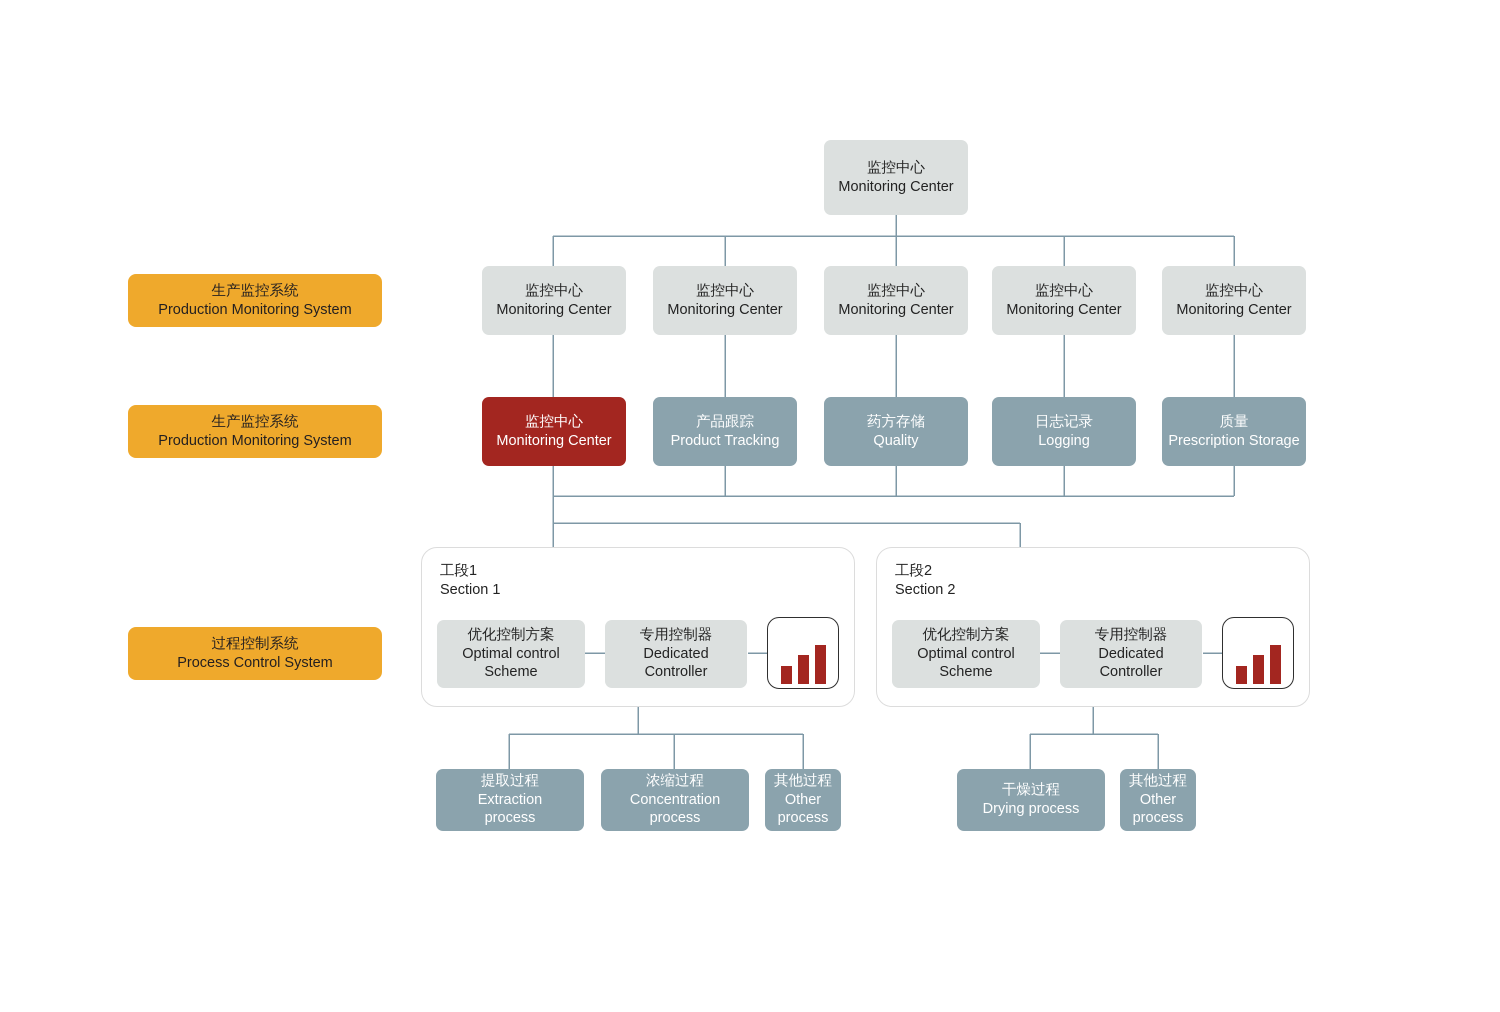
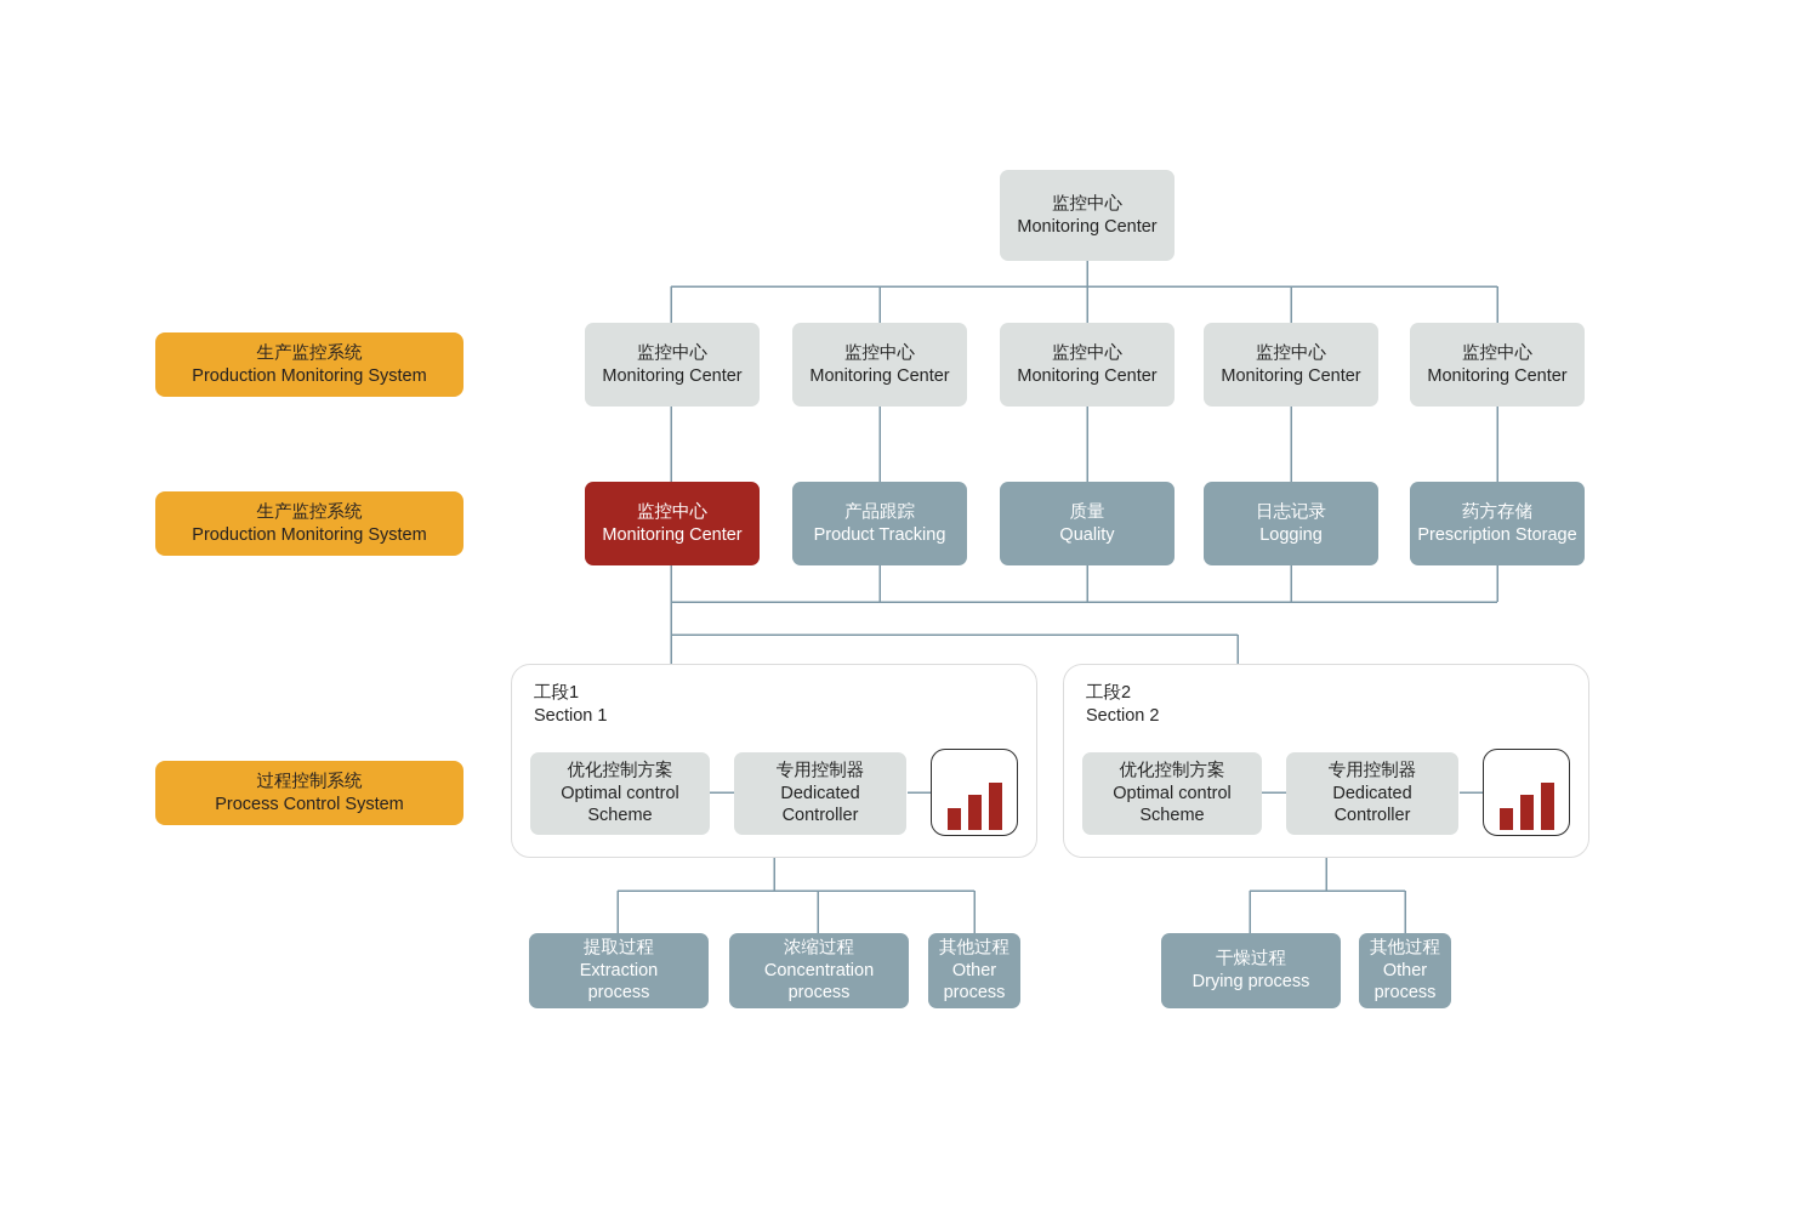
  生产监控系统
  Production Monitoring System
  生产监控系统
  Production Monitoring System
  过程控制系统
  Process Control System
  监控中心
  Monitoring Center
  监控中心
  Monitoring Center
  监控中心
  Monitoring Center
  监控中心
  Monitoring Center
  监控中心
  Monitoring Center
  监控中心
  Monitoring Center
  监控中心
  Monitoring Center
  产品跟踪
  Product Tracking
- 药方存储
+ 质量
  Quality
  日志记录
  Logging
- 质量
+ 药方存储
  Prescription Storage
  工段1
  Section 1
  优化控制方案
  Optimal control Scheme
  专用控制器
  Dedicated Controller
  工段2
  Section 2
  优化控制方案
  Optimal control Scheme
  专用控制器
  Dedicated Controller
  提取过程
  Extraction process
  浓缩过程
  Concentration process
  其他过程
  Other process
  干燥过程
  Drying process
  其他过程
  Other process
